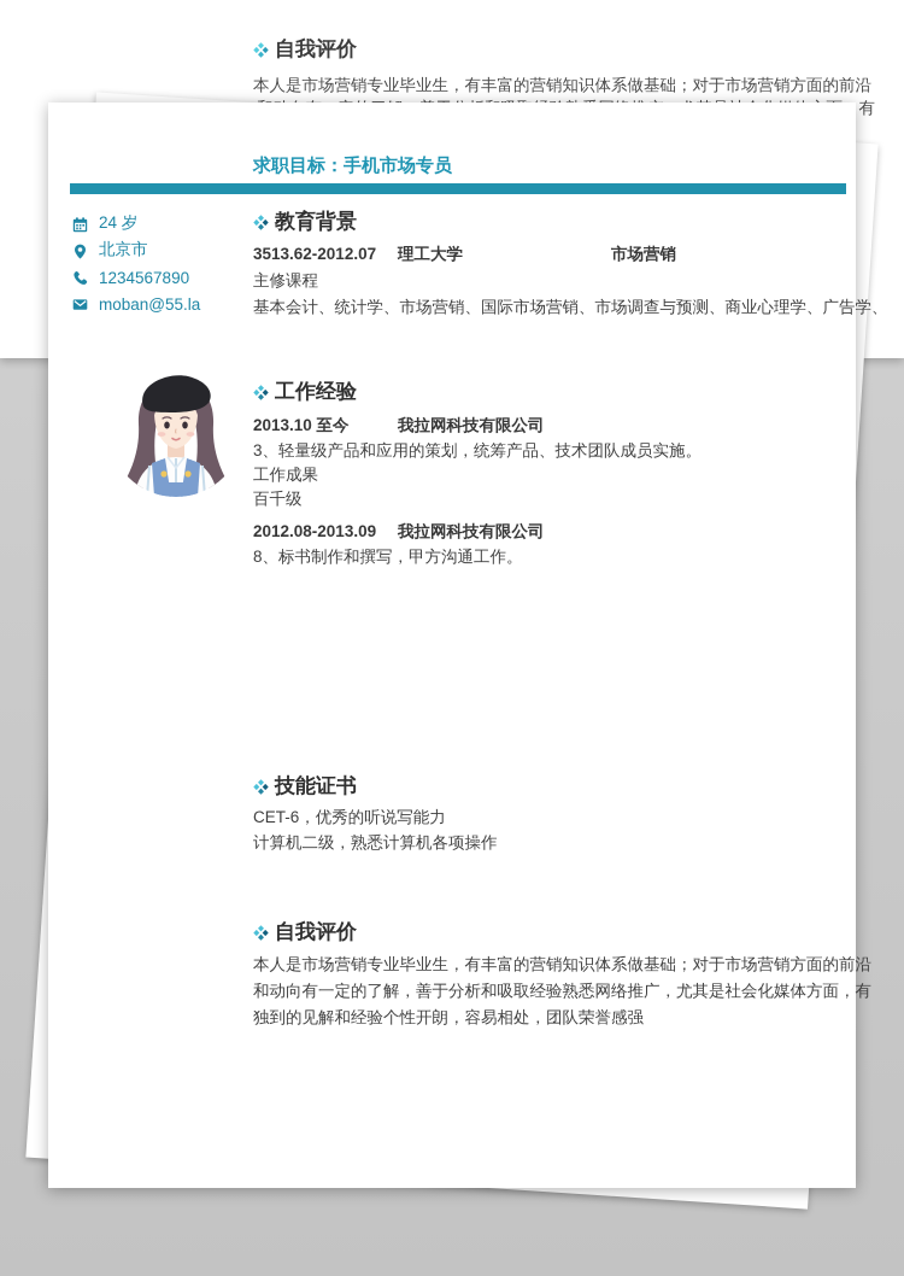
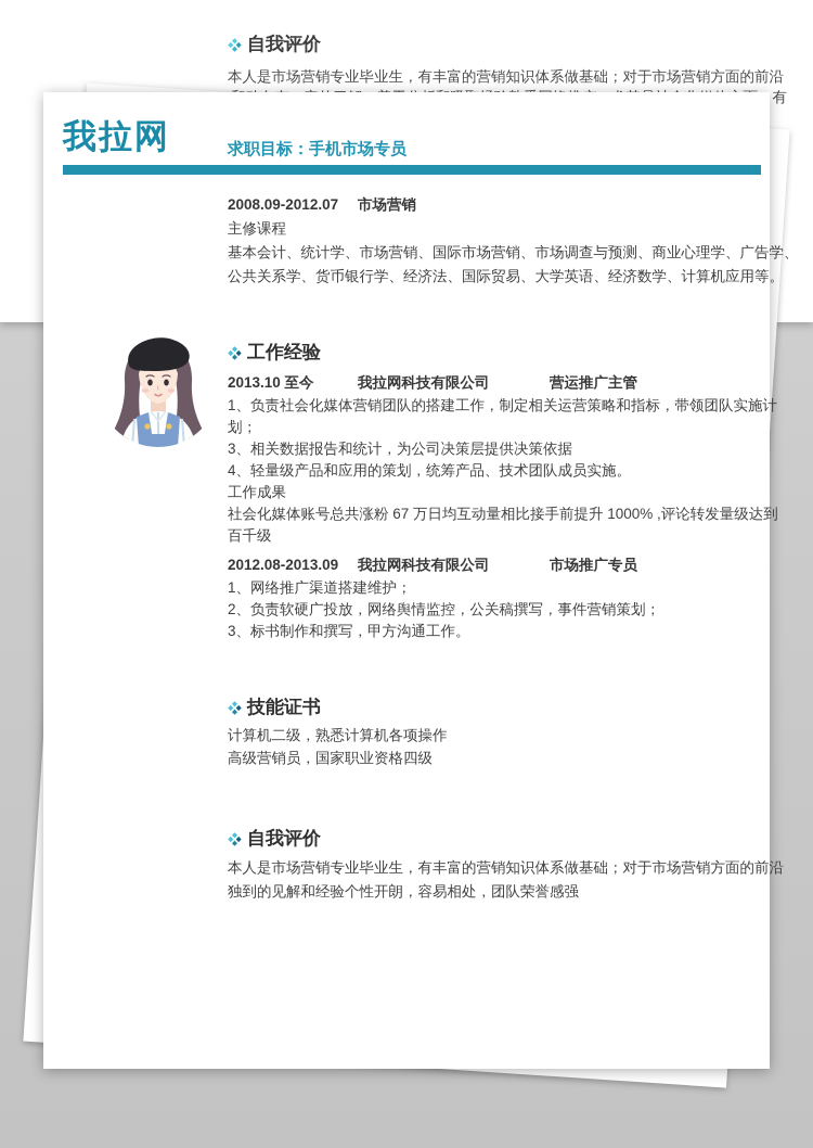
  自我评价
  本人是市场营销专业毕业生，有丰富的营销知识体系做基础；对于市场营销方面的前沿
+ 我拉网
  求职目标：手机市场专员
- 24 岁
- 北京市
- 1234567890
- moban@55.la
- 教育背景
- 3513.62-2012.07
+ 2008.09-2012.07
- 理工大学
  市场营销
  主修课程
  基本会计、统计学、市场营销、国际市场营销、市场调查与预测、商业心理学、广告学、
+ 公共关系学、货币银行学、经济法、国际贸易、大学英语、经济数学、计算机应用等。
  工作经验
  2013.10 至今
  我拉网科技有限公司
+ 营运推广主管
+ 1、负责社会化媒体营销团队的搭建工作，制定相关运营策略和指标，带领团队实施计
+ 划；
+ 3、相关数据报告和统计，为公司决策层提供决策依据
- 3、轻量级产品和应用的策划，统筹产品、技术团队成员实施。
+ 4、轻量级产品和应用的策划，统筹产品、技术团队成员实施。
  工作成果
+ 社会化媒体账号总共涨粉 67 万日均互动量相比接手前提升 1000% ,评论转发量级达到
  百千级
  2012.08-2013.09
  我拉网科技有限公司
+ 市场推广专员
+ 1、网络推广渠道搭建维护；
+ 2、负责软硬广投放，网络舆情监控，公关稿撰写，事件营销策划；
- 8、标书制作和撰写，甲方沟通工作。
+ 3、标书制作和撰写，甲方沟通工作。
  技能证书
- CET-6，优秀的听说写能力
  计算机二级，熟悉计算机各项操作
+ 高级营销员，国家职业资格四级
  自我评价
  本人是市场营销专业毕业生，有丰富的营销知识体系做基础；对于市场营销方面的前沿
- 和动向有一定的了解，善于分析和吸取经验熟悉网络推广，尤其是社会化媒体方面，有
  独到的见解和经验个性开朗，容易相处，团队荣誉感强
